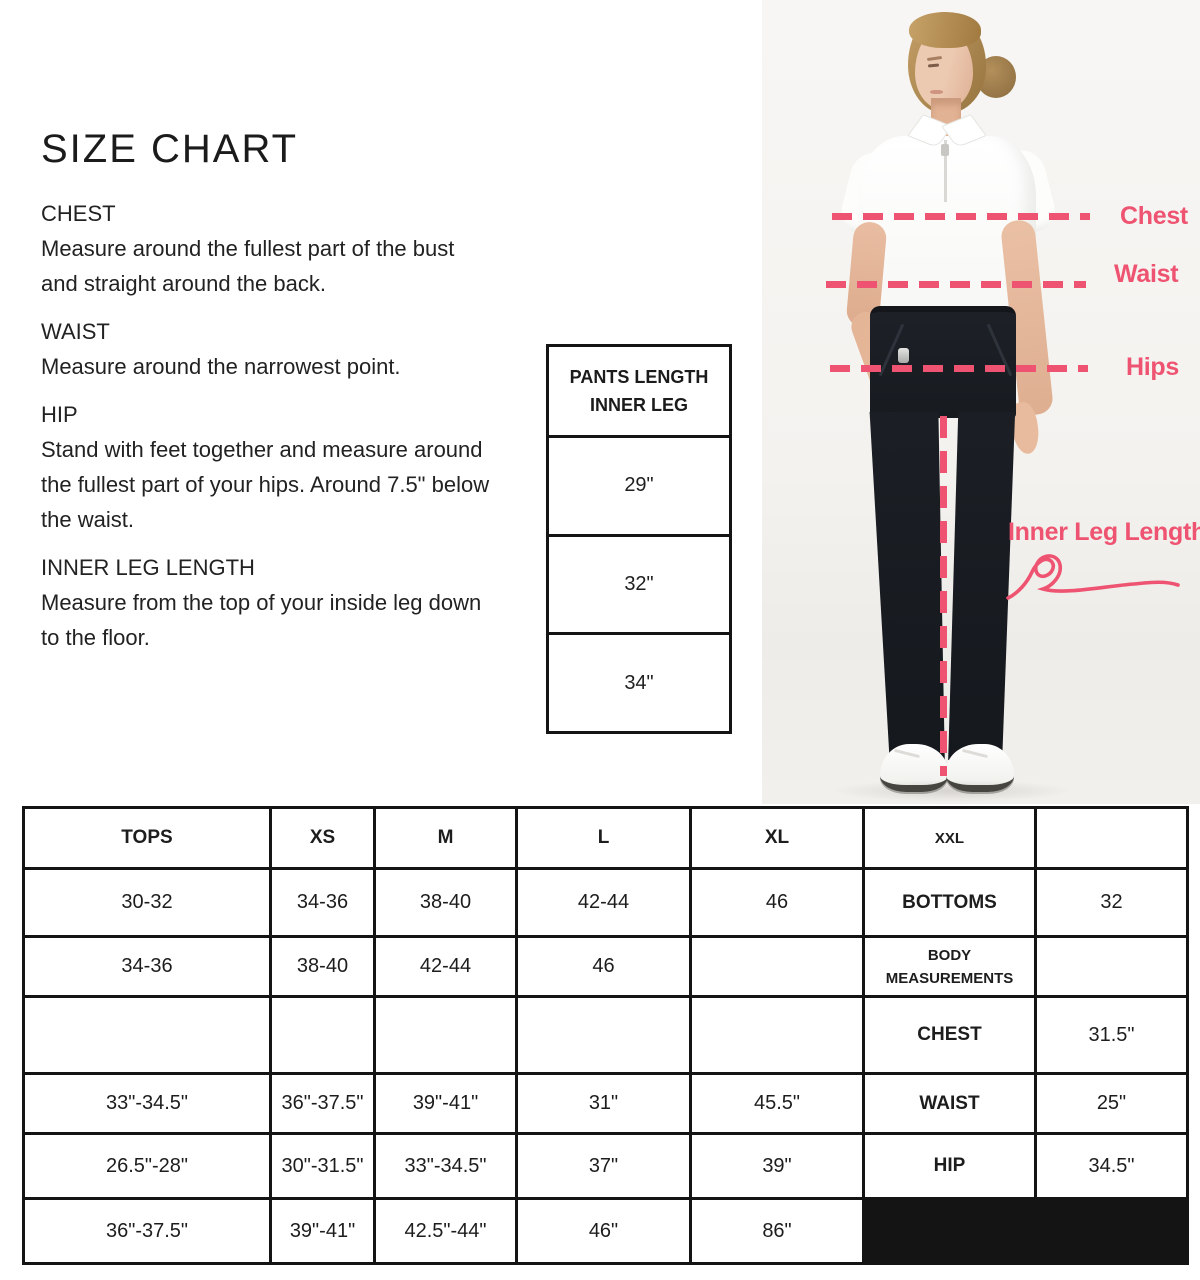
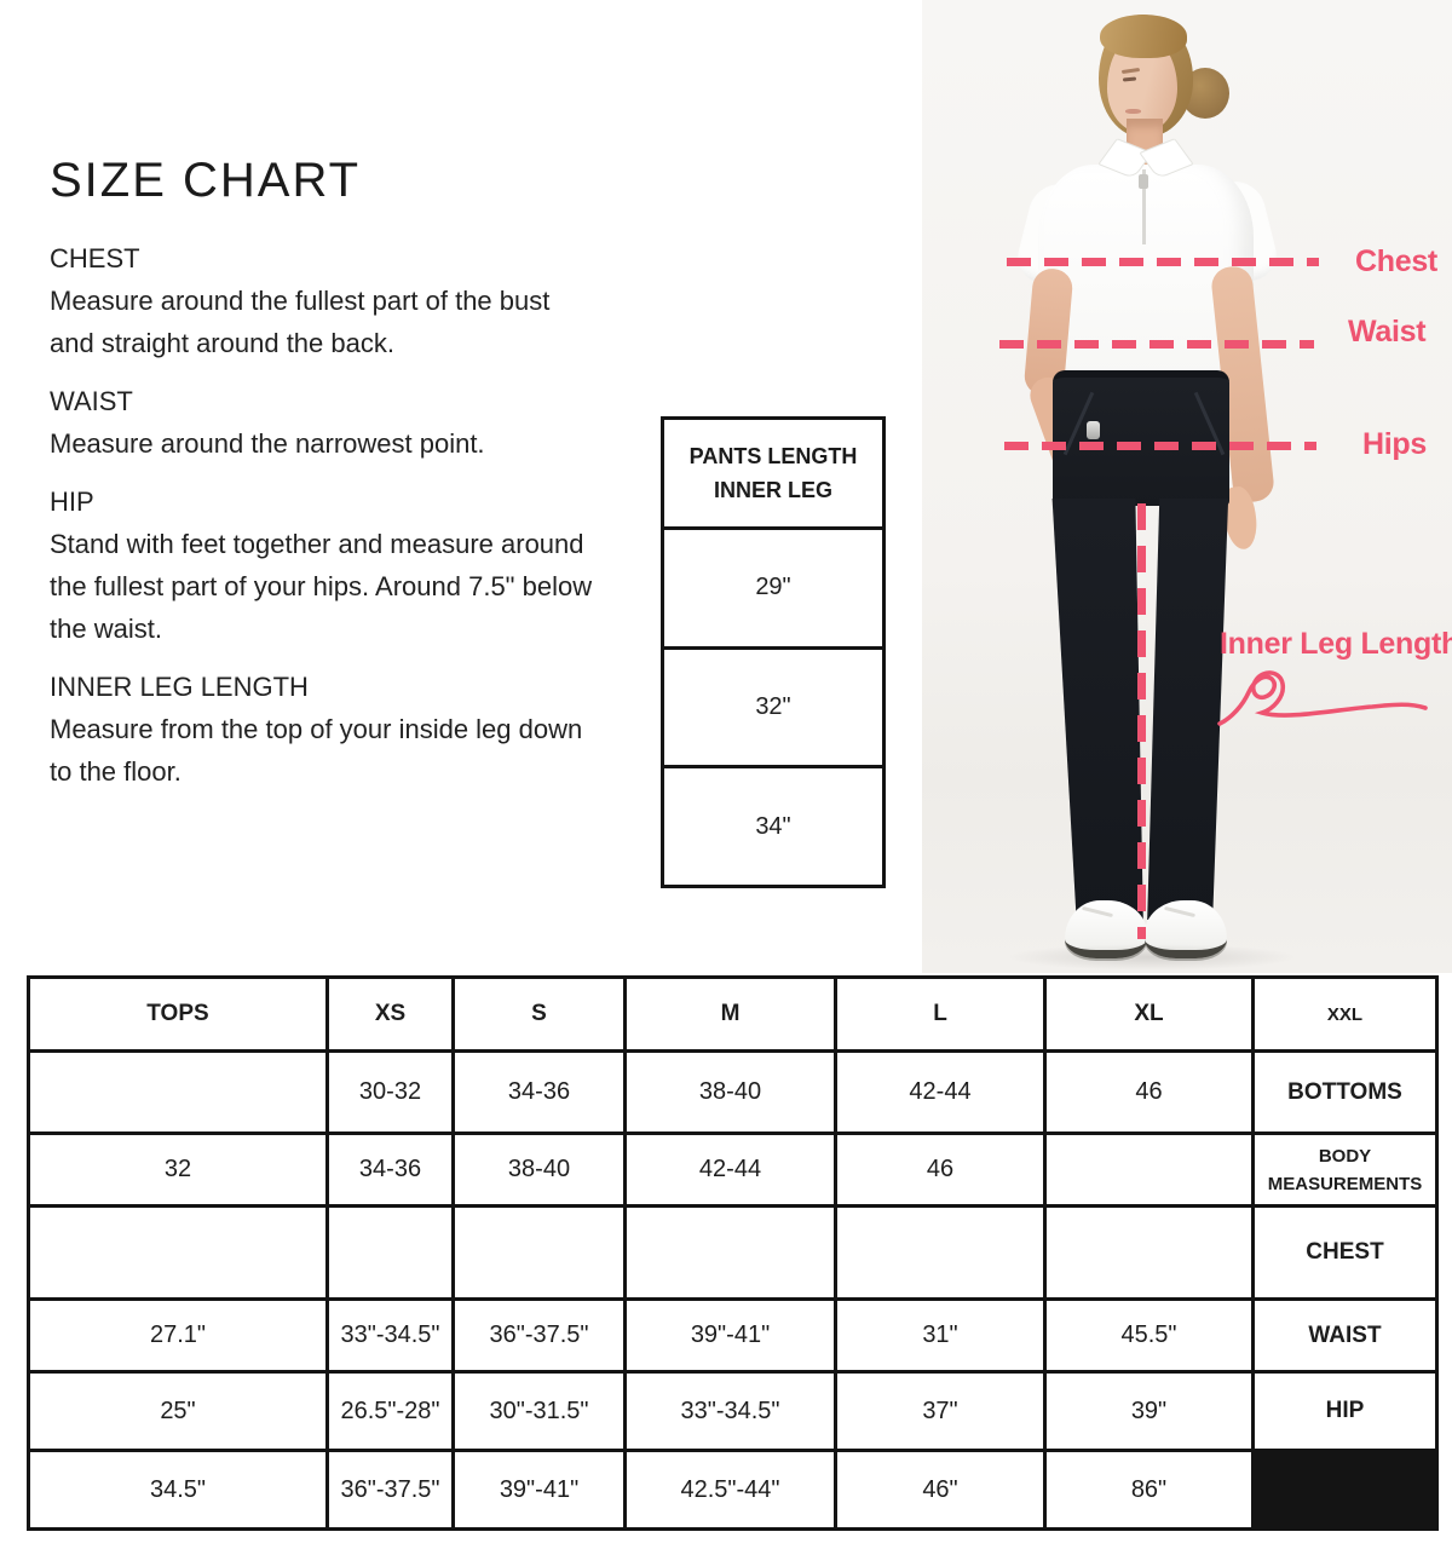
  SIZE CHART
  CHEST
  Measure around the fullest part of the bust and straight around the back.
  WAIST
  Measure around the narrowest point.
  HIP
  Stand with feet together and measure around the fullest part of your hips. Around 7.5" below the waist.
  INNER LEG LENGTH
  Measure from the top of your inside leg down to the floor.
  PANTS LENGTH
  INNER LEG
  29"
  32"
  34"
  Chest
  Waist
  Hips
  Inner Leg Length
  TOPS
  XS
+ S
  M
  L
  XL
  XXL
  30-32
  34-36
  38-40
  42-44
  46
  BOTTOMS
  32
  34-36
  38-40
  42-44
  46
  BODY MEASUREMENTS
  CHEST
- 31.5"
+ 27.1"
  33"-34.5"
  36"-37.5"
  39"-41"
  31"
  45.5"
  WAIST
  25"
  26.5"-28"
  30"-31.5"
  33"-34.5"
  37"
  39"
  HIP
  34.5"
  36"-37.5"
  39"-41"
  42.5"-44"
  46"
  86"
